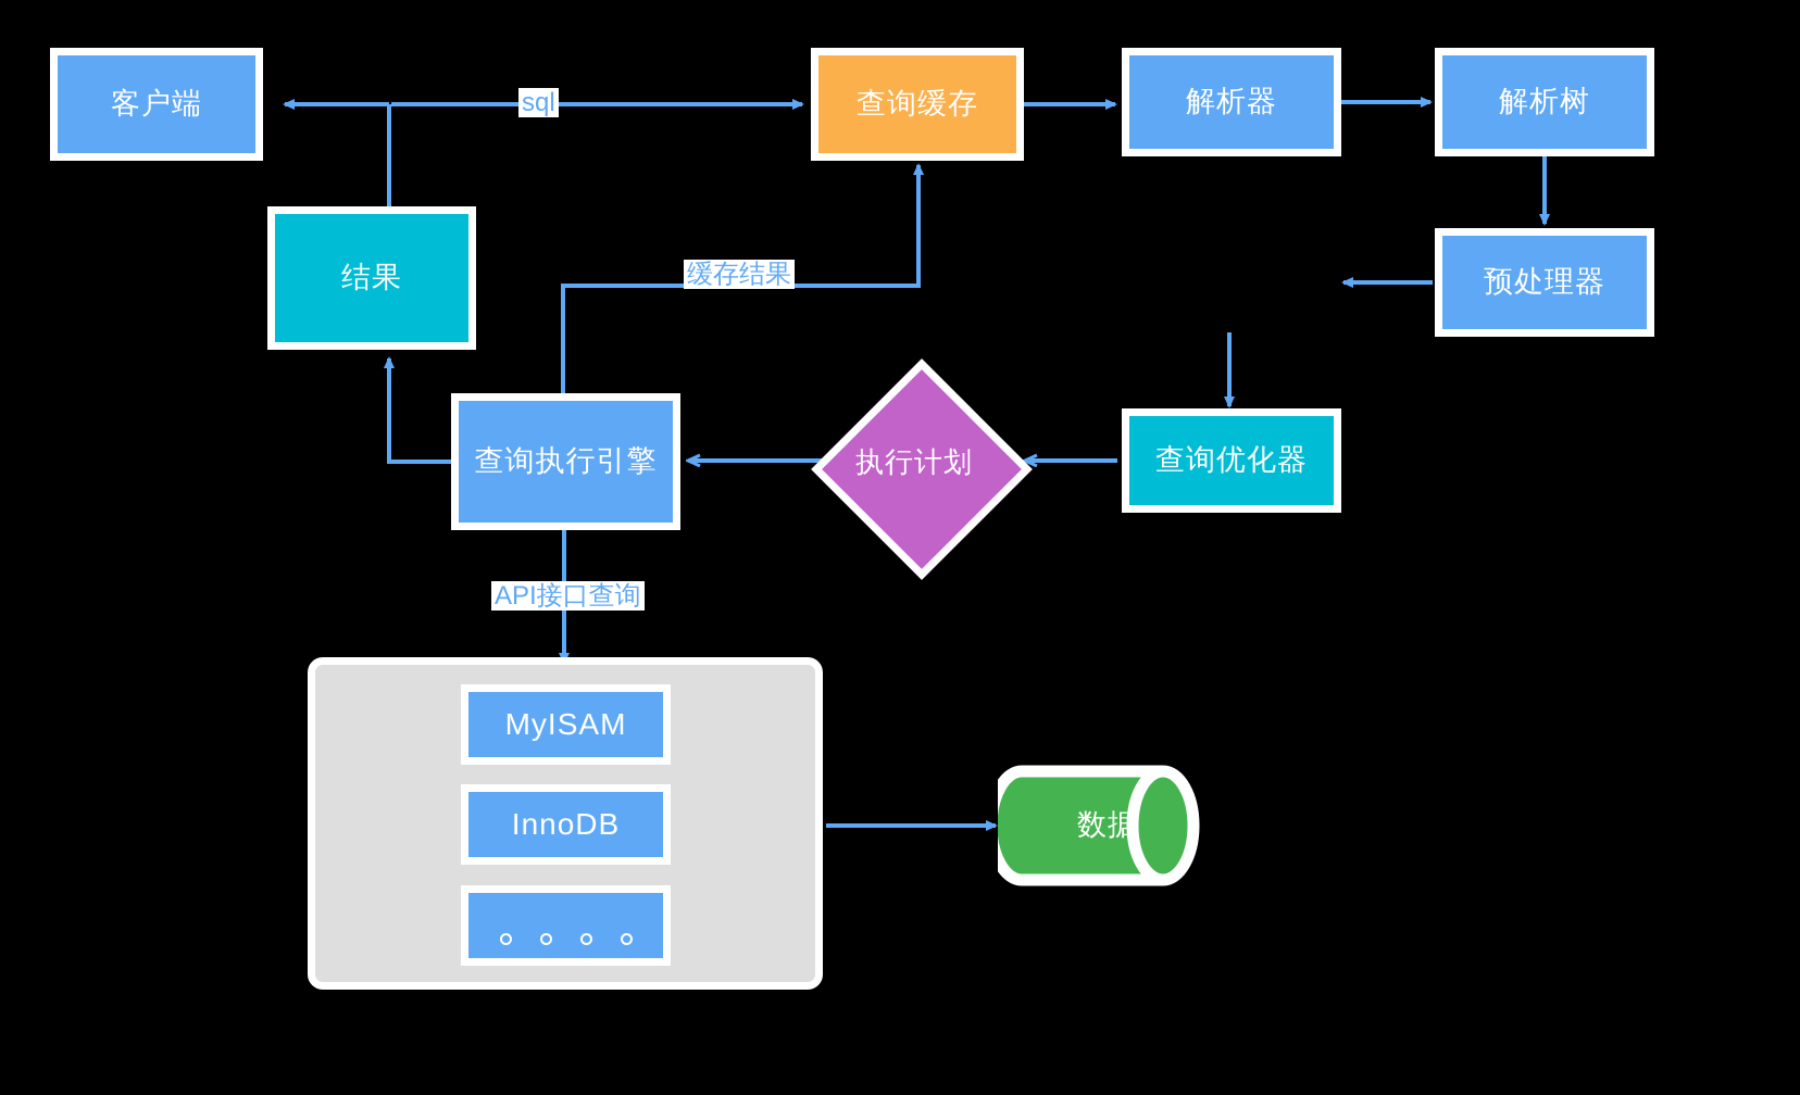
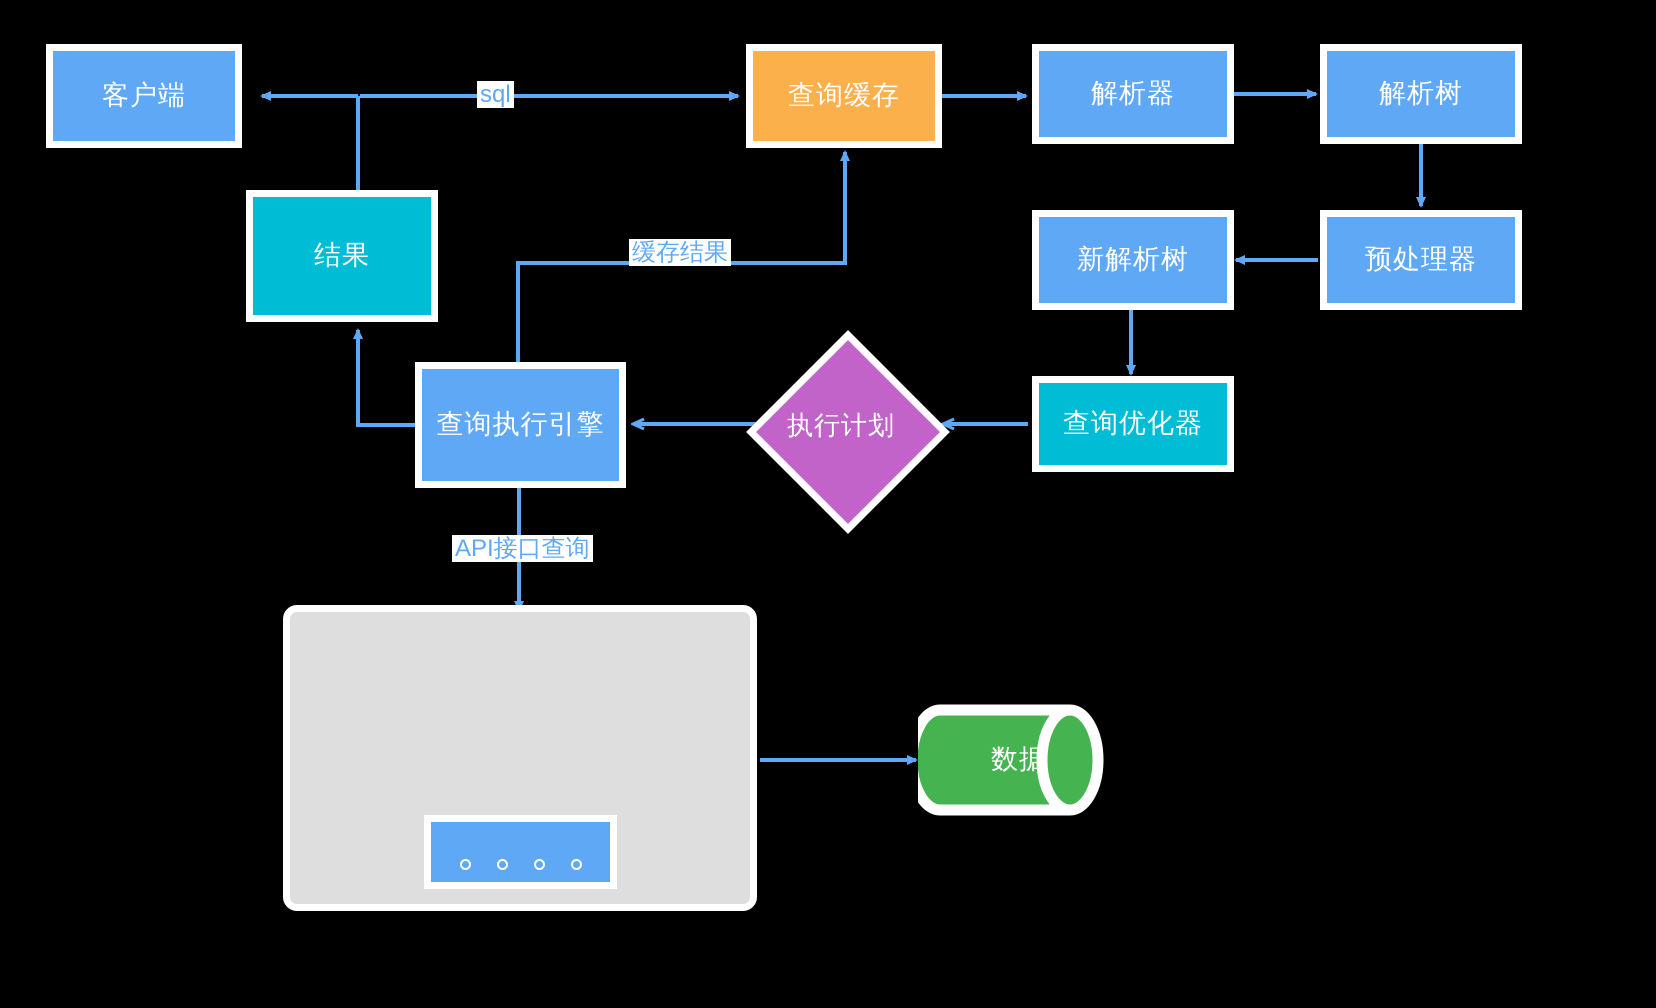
  客户端
  查询缓存
  解析器
  解析树
  预处理器
+ 新解析树
  查询优化器
  执行计划
  查询执行引擎
  结果
- MyISAM
- InnoDB
  数据
  sql
  缓存结果
  API接口查询
